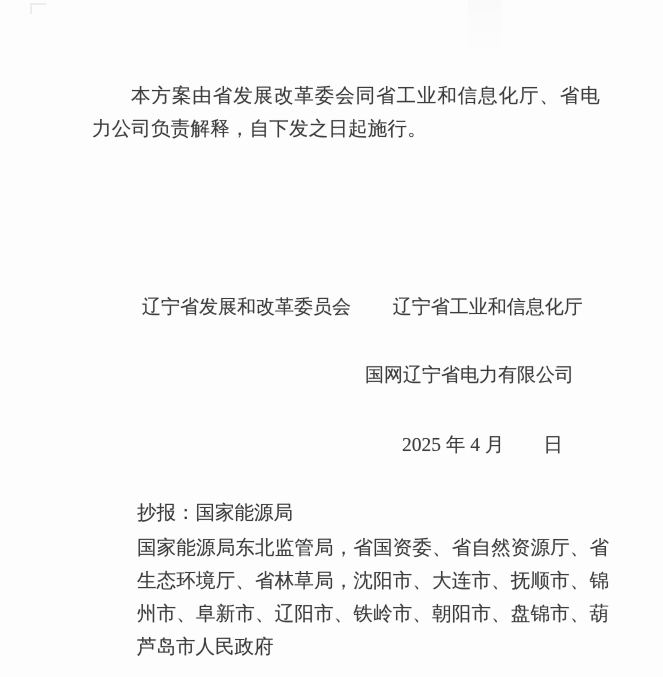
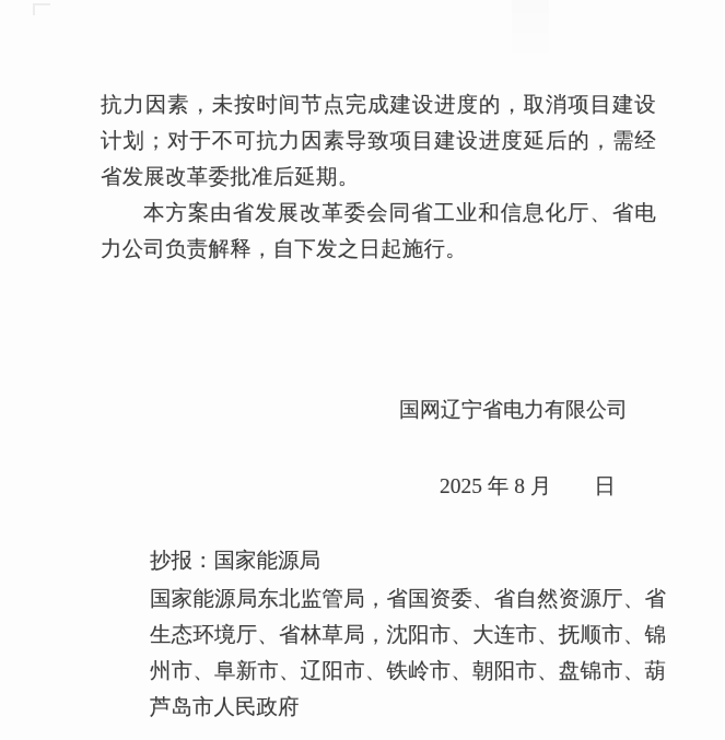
+ 抗力因素，未按时间节点完成建设进度的，取消项目建设计划；对于不可抗力因素导致项目建设进度延后的，需经省发展改革委批准后延期。
  本方案由省发展改革委会同省工业和信息化厅、省电力公司负责解释，自下发之日起施行。
- 辽宁省发展和改革委员会 辽宁省工业和信息化厅
  国网辽宁省电力有限公司
- 2025 年 4 月 日
+ 2025 年 8 月 日
  抄报：
  国家能源局
  国家能源局东北监管局，省国资委、省自然资源厅、省生态环境厅、省林草局，沈阳市、大连市、抚顺市、锦州市、阜新市、辽阳市、铁岭市、朝阳市、盘锦市、葫芦岛市人民政府
